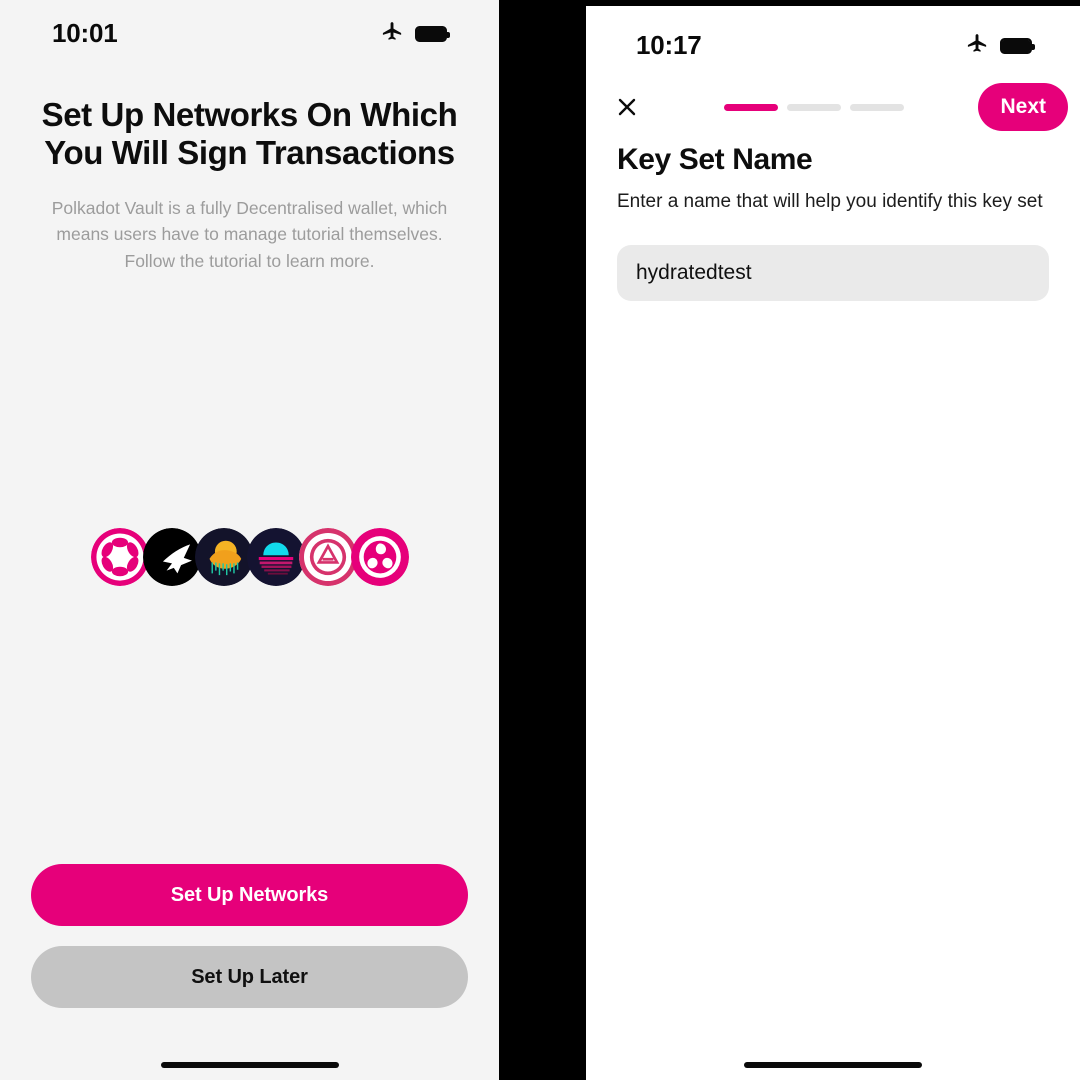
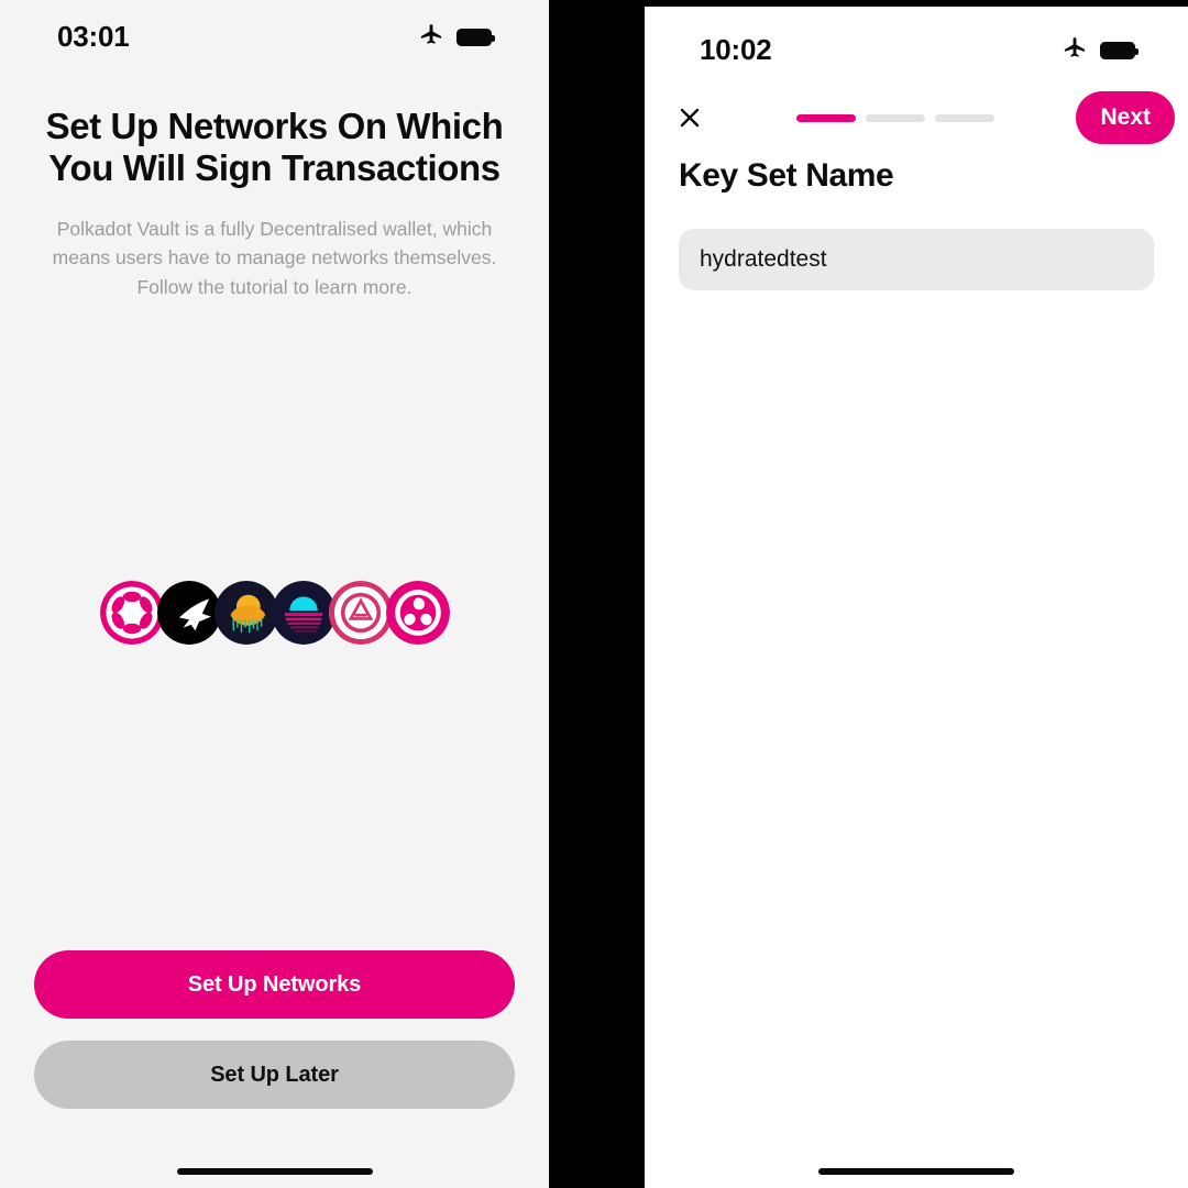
- 10:01
+ 03:01
  Set Up Networks On Which You Will Sign Transactions
- Polkadot Vault is a fully Decentralised wallet, which means users have to manage tutorial themselves. Follow the tutorial to learn more.
+ Polkadot Vault is a fully Decentralised wallet, which means users have to manage networks themselves. Follow the tutorial to learn more.
  Set Up Networks
  Set Up Later
- 10:17
+ 10:02
  Next
  Key Set Name
- Enter a name that will help you identify this key set
  hydratedtest
